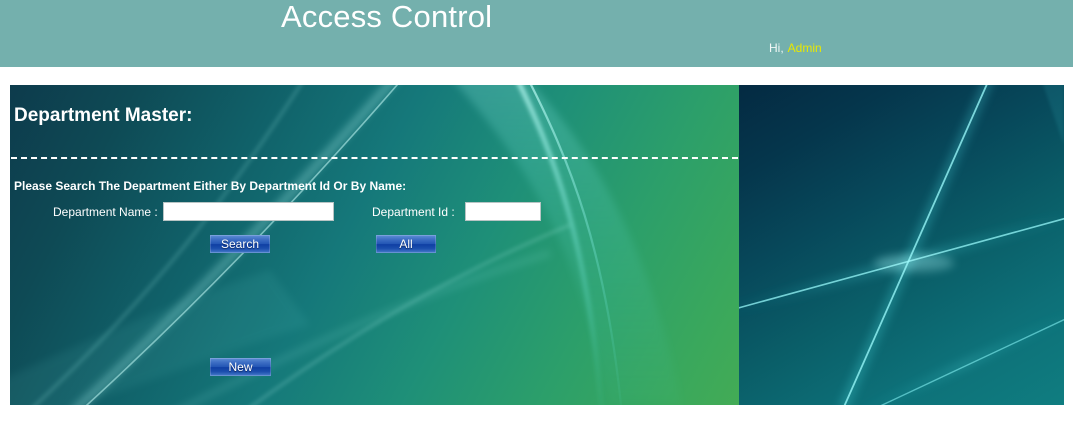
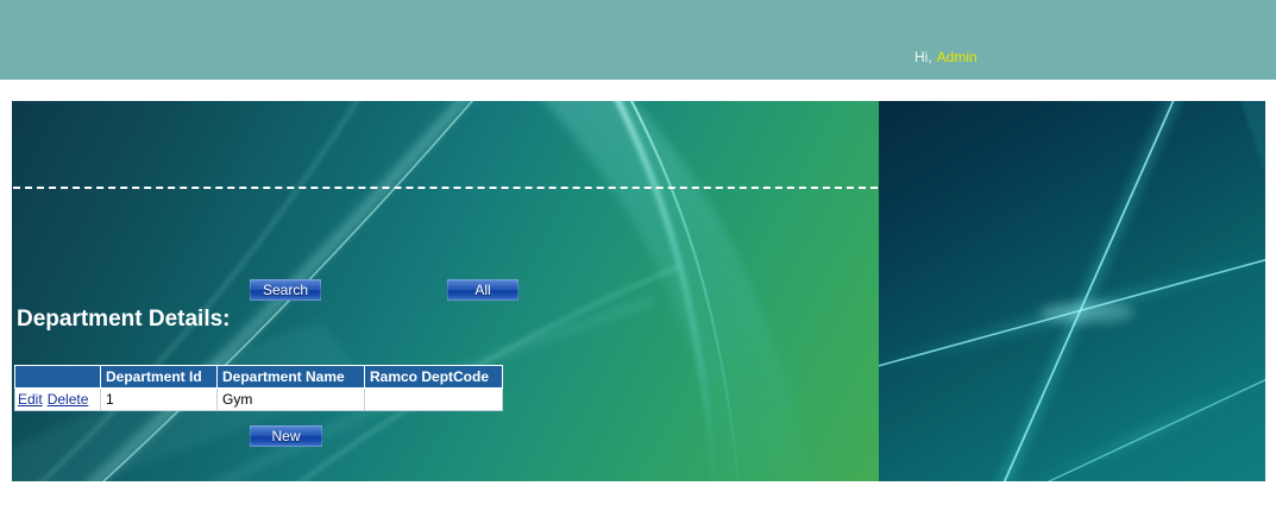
- Access Control
  Hi, Admin
- Department Master:
- Please Search The Department Either By Department Id Or By Name:
- Department Name :
- Department Id :
  Search
  All
+ Department Details:
+ 	Department Id	Department Name	Ramco DeptCode
+ Edit Delete	1	Gym
  New
